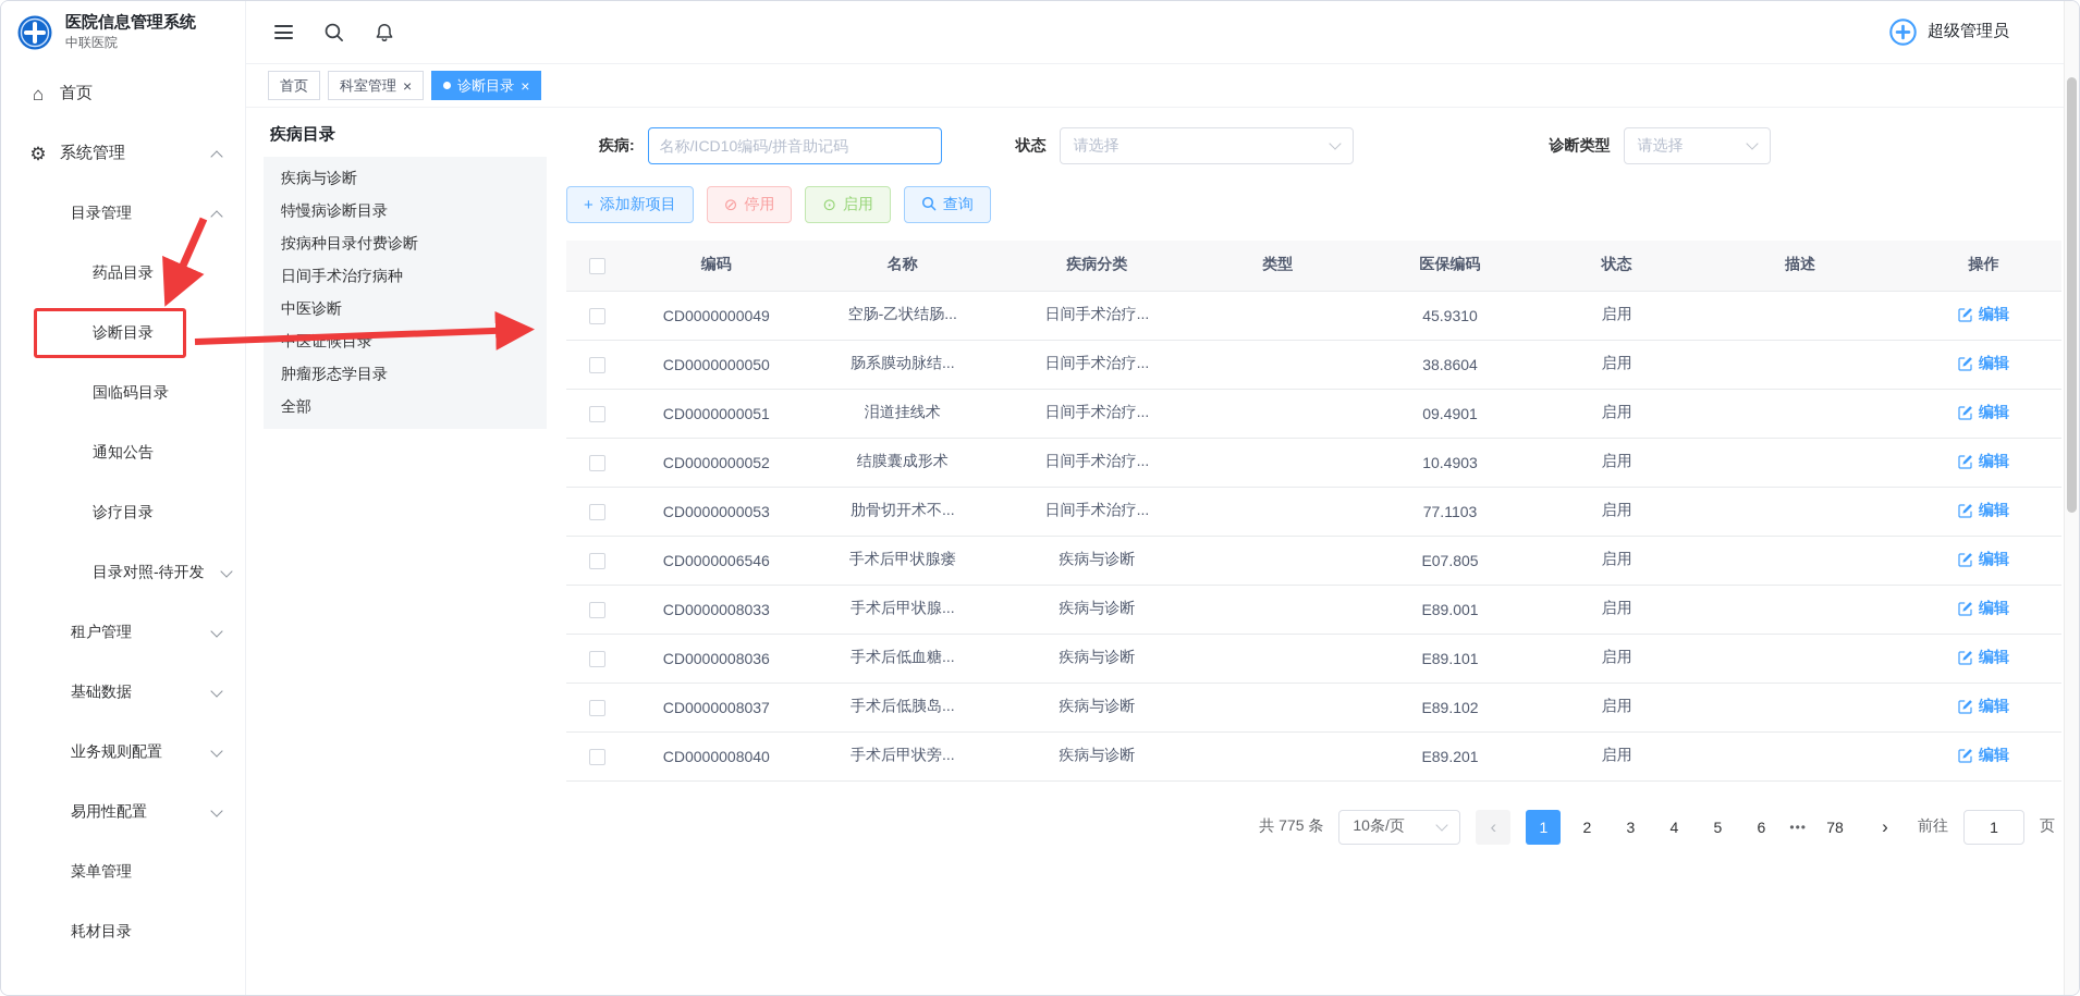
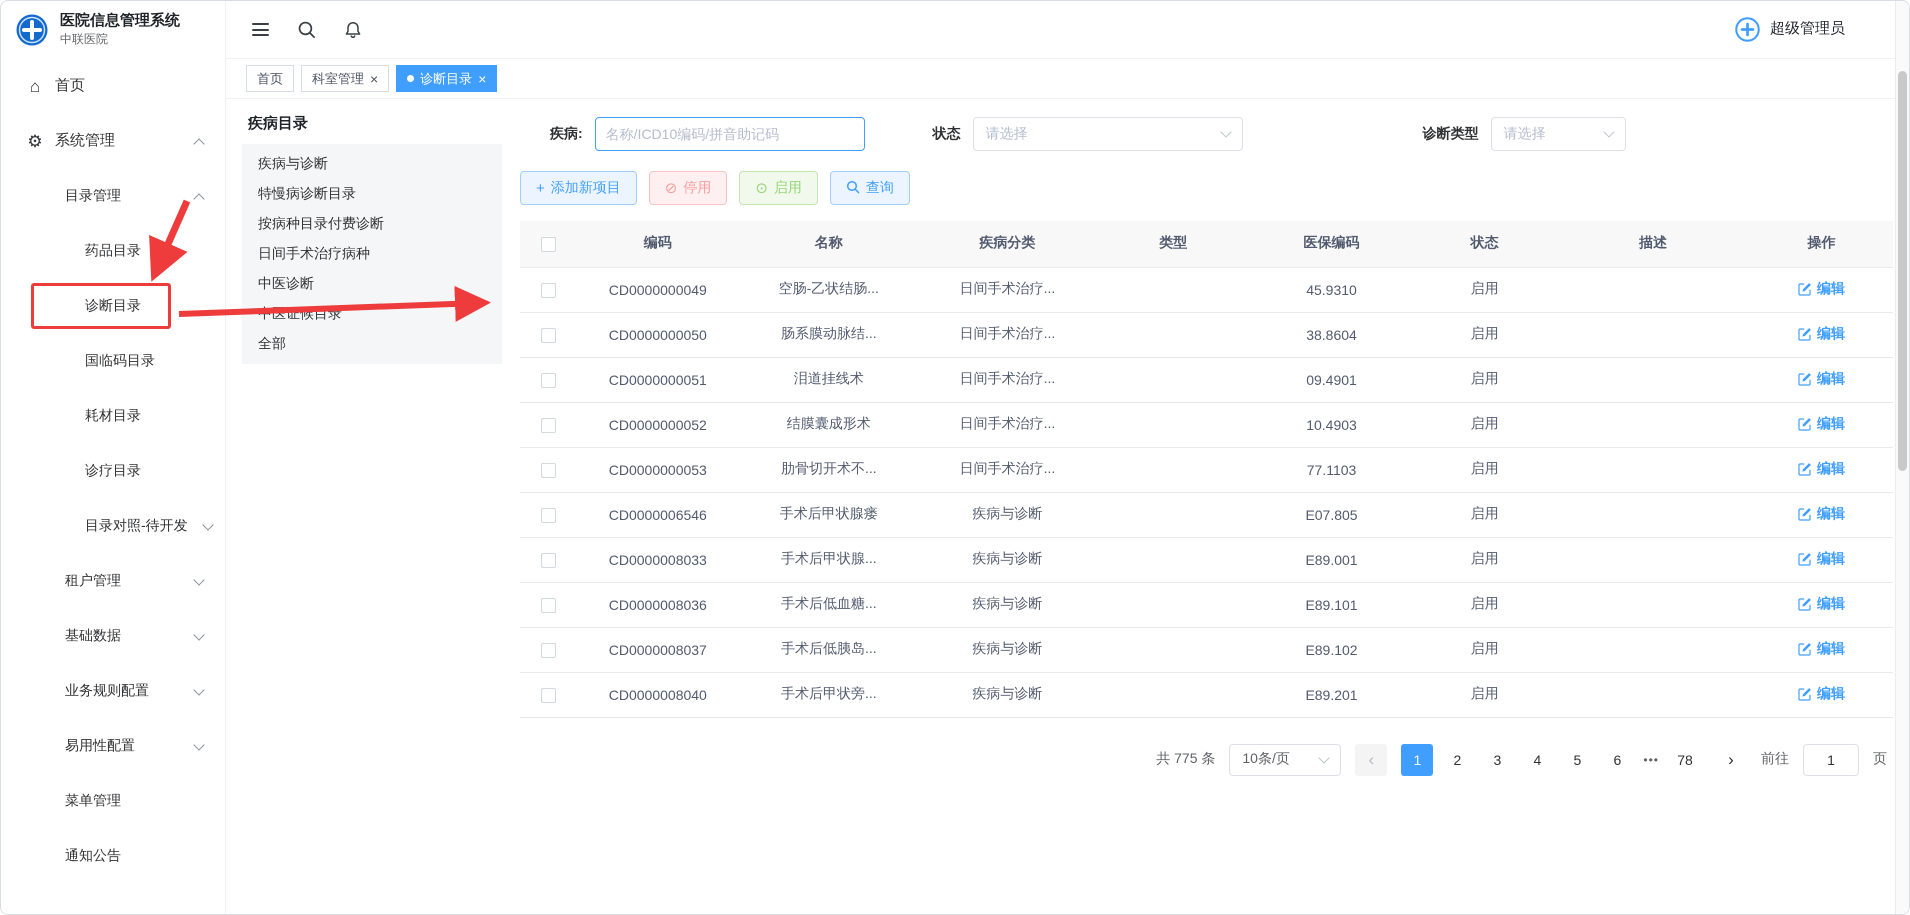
  医院信息管理系统
  中联医院
  ⌂
  首页
  ⚙
  系统管理
  目录管理
  药品目录
  诊断目录
  国临码目录
- 通知公告
+ 耗材目录
  诊疗目录
  目录对照-待开发
  租户管理
  基础数据
  业务规则配置
  易用性配置
  菜单管理
- 耗材目录
+ 通知公告
  超级管理员
  首页
  科室管理
  ×
  诊断目录
  ×
  疾病目录
  疾病与诊断
  特慢病诊断目录
  按病种目录付费诊断
  日间手术治疗病种
  中医诊断
- 肿瘤形态学目录
  全部
  疾病:
  名称/ICD10编码/拼音助记码
  状态
  请选择
  诊断类型
  请选择
  +
  添加新项目
  ⊘
  停用
  ⊙
  启用
  查询
  	编码	名称	疾病分类	类型	医保编码	状态	描述	操作
  	CD0000000049	空肠-乙状结肠...	日间手术治疗...		45.9310	启用		编辑
  	CD0000000050	肠系膜动脉结...	日间手术治疗...		38.8604	启用		编辑
  	CD0000000051	泪道挂线术	日间手术治疗...		09.4901	启用		编辑
  	CD0000000052	结膜囊成形术	日间手术治疗...		10.4903	启用		编辑
  	CD0000000053	肋骨切开术不...	日间手术治疗...		77.1103	启用		编辑
  	CD0000006546	手术后甲状腺瘘	疾病与诊断		E07.805	启用		编辑
  	CD0000008033	手术后甲状腺...	疾病与诊断		E89.001	启用		编辑
  	CD0000008036	手术后低血糖...	疾病与诊断		E89.101	启用		编辑
  	CD0000008037	手术后低胰岛...	疾病与诊断		E89.102	启用		编辑
  	CD0000008040	手术后甲状旁...	疾病与诊断		E89.201	启用		编辑
  共 775 条
  10条/页
  ‹
  1
  2
  3
  4
  5
  6
  •••
  78
  ›
  前往
  1
  页
